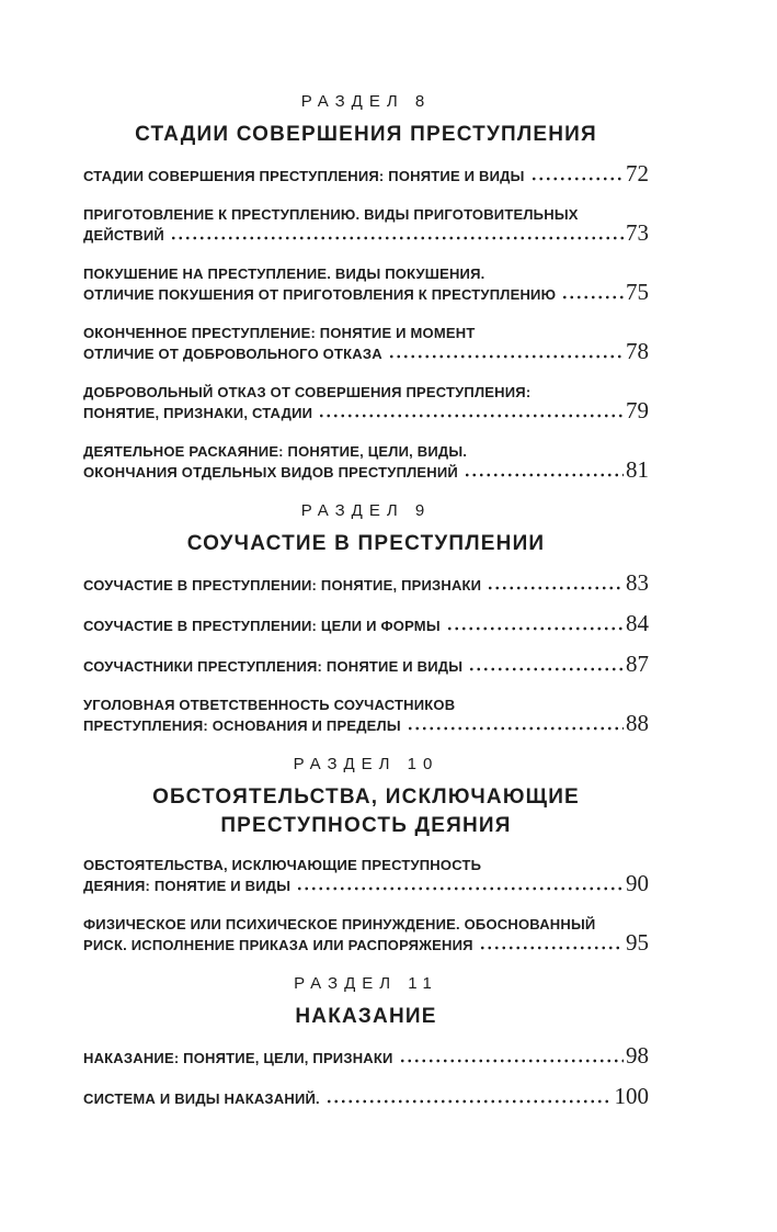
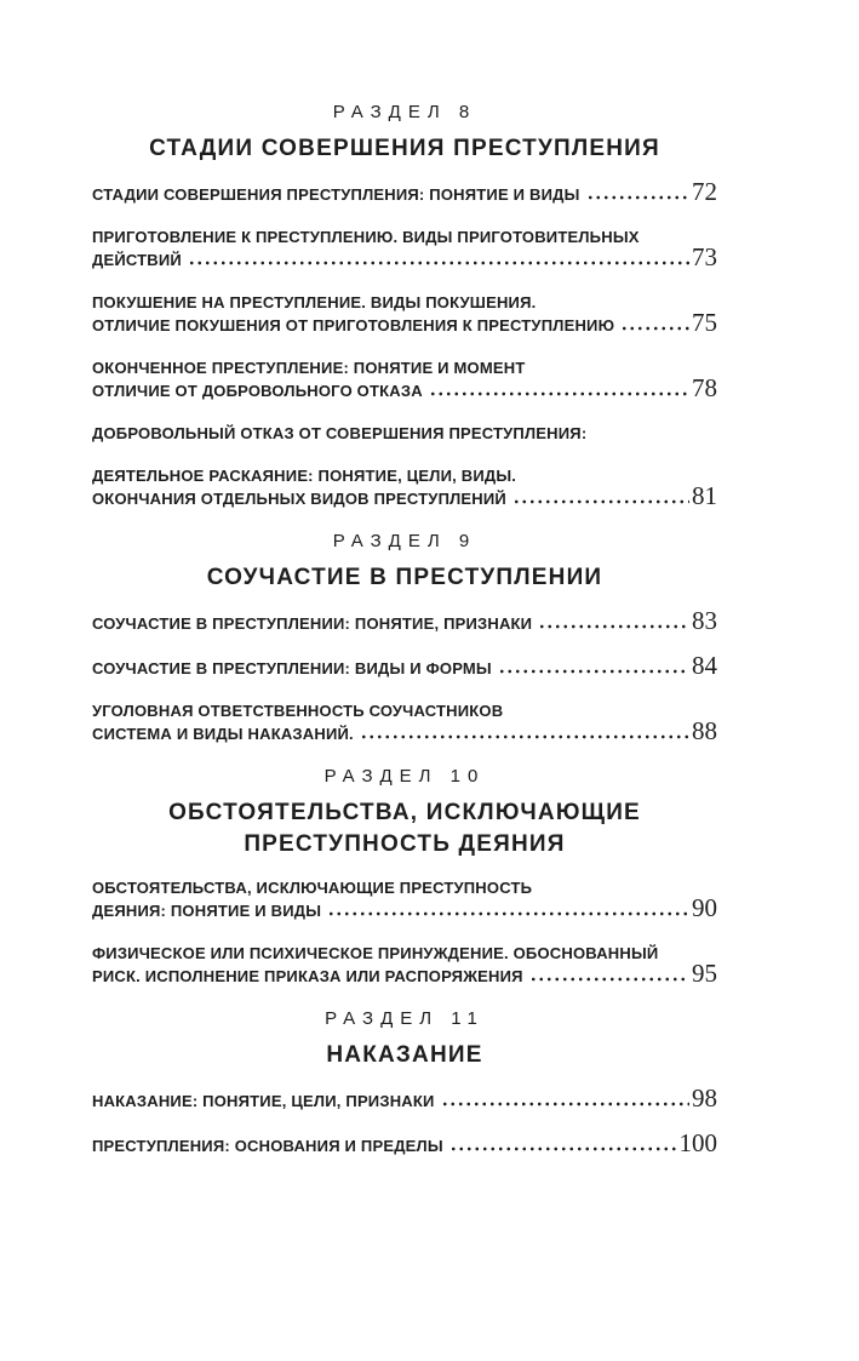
  РАЗДЕЛ 8
  СТАДИИ СОВЕРШЕНИЯ ПРЕСТУПЛЕНИЯ
  СТАДИИ СОВЕРШЕНИЯ ПРЕСТУПЛЕНИЯ: ПОНЯТИЕ И ВИДЫ
  72
  ПРИГОТОВЛЕНИЕ К ПРЕСТУПЛЕНИЮ. ВИДЫ ПРИГОТОВИТЕЛЬНЫХ
  ДЕЙСТВИЙ
  73
  ПОКУШЕНИЕ НА ПРЕСТУПЛЕНИЕ. ВИДЫ ПОКУШЕНИЯ.
  ОТЛИЧИЕ ПОКУШЕНИЯ ОТ ПРИГОТОВЛЕНИЯ К ПРЕСТУПЛЕНИЮ
  75
  ОКОНЧЕННОЕ ПРЕСТУПЛЕНИЕ: ПОНЯТИЕ И МОМЕНТ
  ОТЛИЧИЕ ОТ ДОБРОВОЛЬНОГО ОТКАЗА
  78
  ДОБРОВОЛЬНЫЙ ОТКАЗ ОТ СОВЕРШЕНИЯ ПРЕСТУПЛЕНИЯ:
- ПОНЯТИЕ, ПРИЗНАКИ, СТАДИИ
- 79
  ДЕЯТЕЛЬНОЕ РАСКАЯНИЕ: ПОНЯТИЕ, ЦЕЛИ, ВИДЫ.
  ОКОНЧАНИЯ ОТДЕЛЬНЫХ ВИДОВ ПРЕСТУПЛЕНИЙ
  81
  РАЗДЕЛ 9
  СОУЧАСТИЕ В ПРЕСТУПЛЕНИИ
  СОУЧАСТИЕ В ПРЕСТУПЛЕНИИ: ПОНЯТИЕ, ПРИЗНАКИ
  83
- СОУЧАСТИЕ В ПРЕСТУПЛЕНИИ: ЦЕЛИ И ФОРМЫ
+ СОУЧАСТИЕ В ПРЕСТУПЛЕНИИ: ВИДЫ И ФОРМЫ
  84
- СОУЧАСТНИКИ ПРЕСТУПЛЕНИЯ: ПОНЯТИЕ И ВИДЫ
- 87
  УГОЛОВНАЯ ОТВЕТСТВЕННОСТЬ СОУЧАСТНИКОВ
- ПРЕСТУПЛЕНИЯ: ОСНОВАНИЯ И ПРЕДЕЛЫ
+ СИСТЕМА И ВИДЫ НАКАЗАНИЙ.
  88
  РАЗДЕЛ 10
  ОБСТОЯТЕЛЬСТВА, ИСКЛЮЧАЮЩИЕ
  ПРЕСТУПНОСТЬ ДЕЯНИЯ
  ОБСТОЯТЕЛЬСТВА, ИСКЛЮЧАЮЩИЕ ПРЕСТУПНОСТЬ
  ДЕЯНИЯ: ПОНЯТИЕ И ВИДЫ
  90
  ФИЗИЧЕСКОЕ ИЛИ ПСИХИЧЕСКОЕ ПРИНУЖДЕНИЕ. ОБОСНОВАННЫЙ
  РИСК. ИСПОЛНЕНИЕ ПРИКАЗА ИЛИ РАСПОРЯЖЕНИЯ
  95
  РАЗДЕЛ 11
  НАКАЗАНИЕ
  НАКАЗАНИЕ: ПОНЯТИЕ, ЦЕЛИ, ПРИЗНАКИ
  98
- СИСТЕМА И ВИДЫ НАКАЗАНИЙ.
+ ПРЕСТУПЛЕНИЯ: ОСНОВАНИЯ И ПРЕДЕЛЫ
  100
